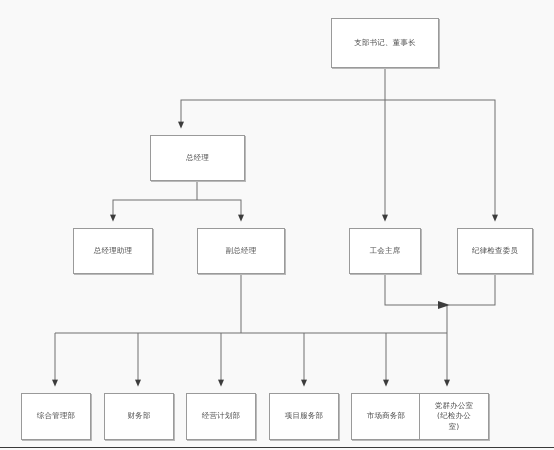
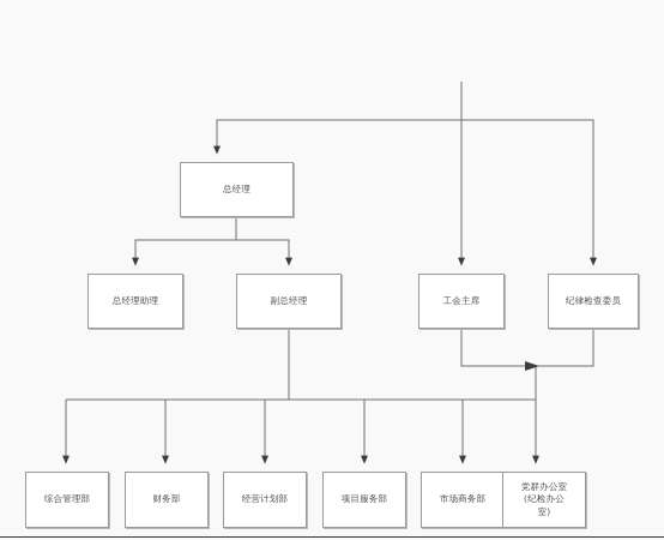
- 支部书记、董事长
  总经理
  总经理助理
  副总经理
  工会主席
  纪律检查委员
  综合管理部
  财务部
  经营计划部
  项目服务部
  市场商务部
  党群办公室
  (纪检办公
  室)
